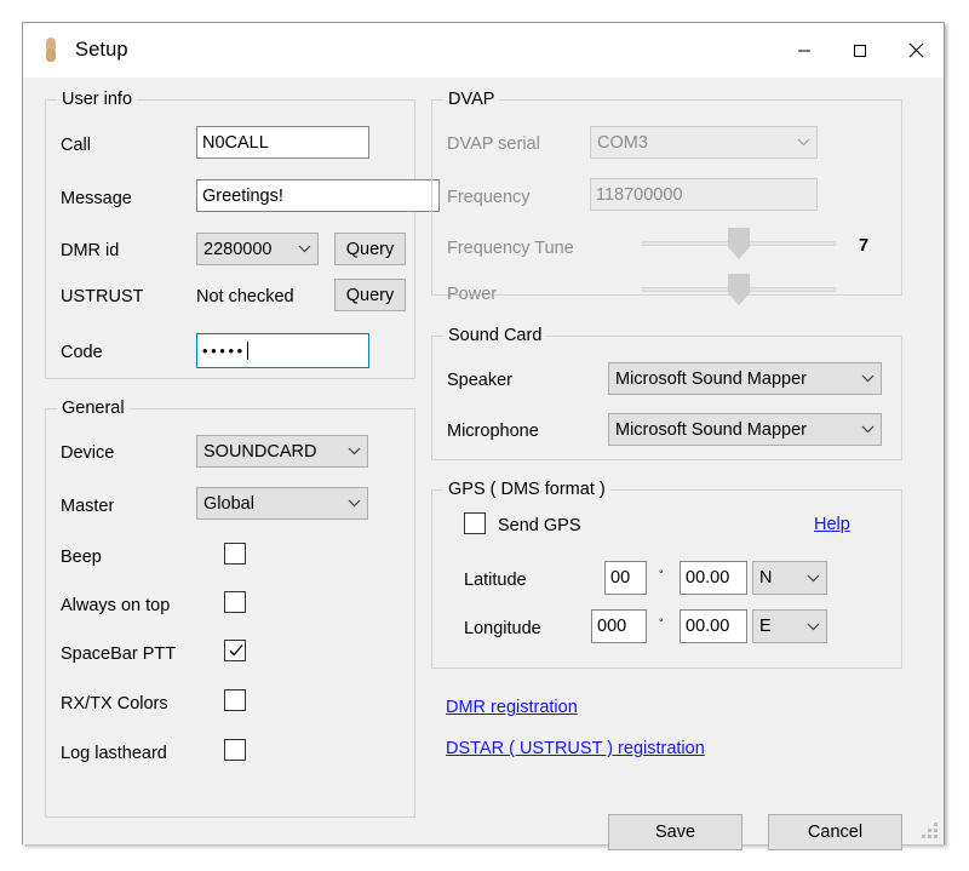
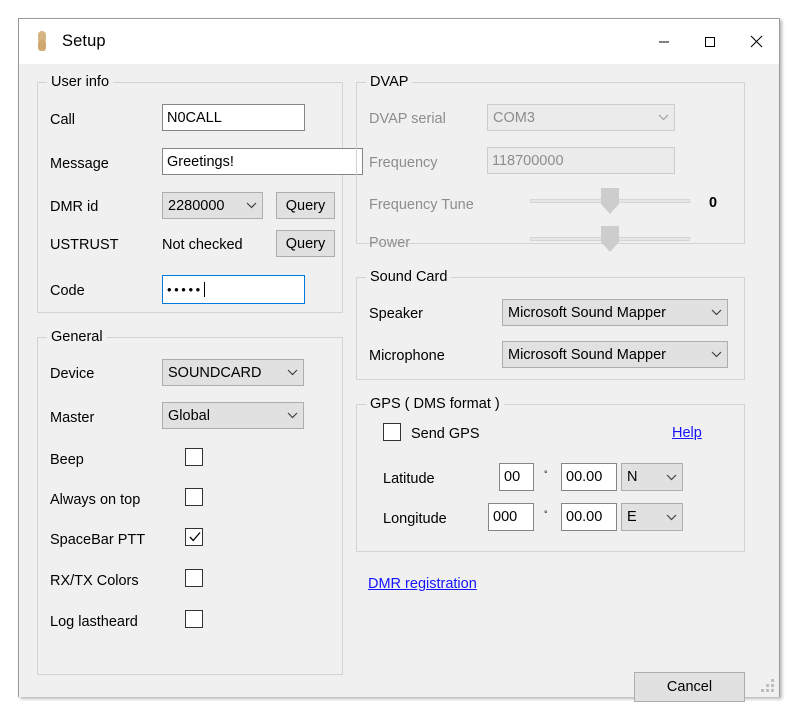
  Setup
  User info
  Call
  N0CALL
  Message
  Greetings!
  DMR id
  2280000
  Query
  USTRUST
  Not checked
  Query
  Code
  •••••
  General
  Device
  SOUNDCARD
  Master
  Global
  Beep
  Always on top
  SpaceBar PTT
  RX/TX Colors
  Log lastheard
  DVAP
  DVAP serial
  COM3
  Frequency
  118700000
  Frequency Tune
- 7
+ 0
  Power
  Sound Card
  Speaker
  Microsoft Sound Mapper
  Microphone
  Microsoft Sound Mapper
  GPS ( DMS format )
  Send GPS
  Help
  Latitude
  00
  °
  00.00
  N
  Longitude
  000
  °
  00.00
  E
  DMR registration
- DSTAR ( USTRUST ) registration
- Save
  Cancel
